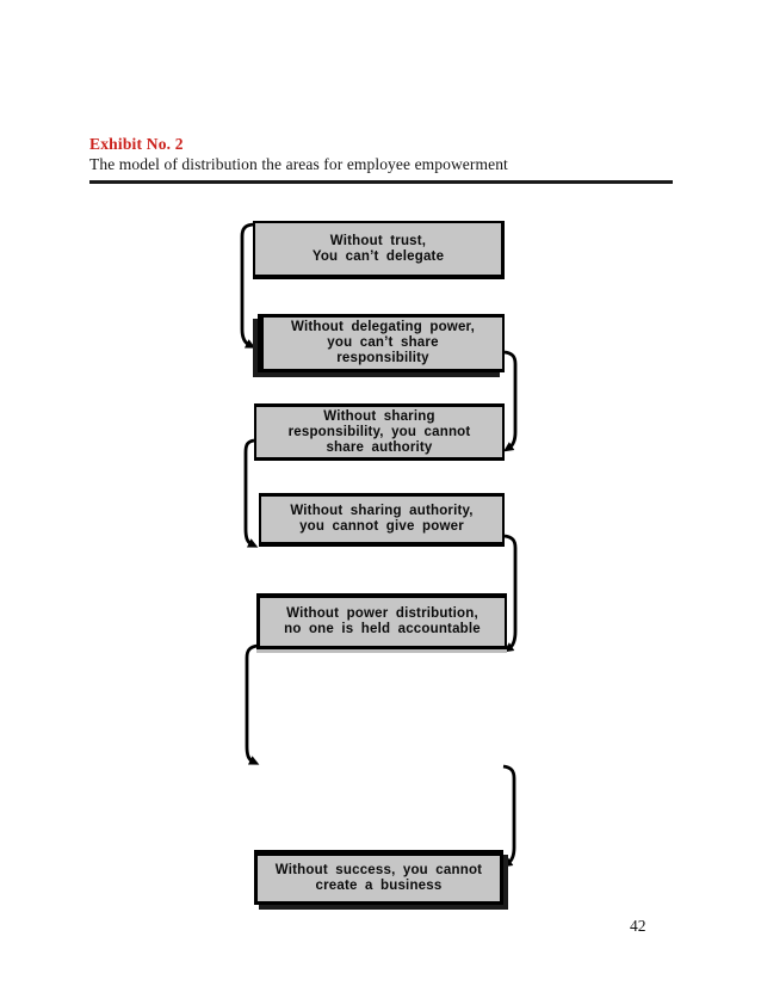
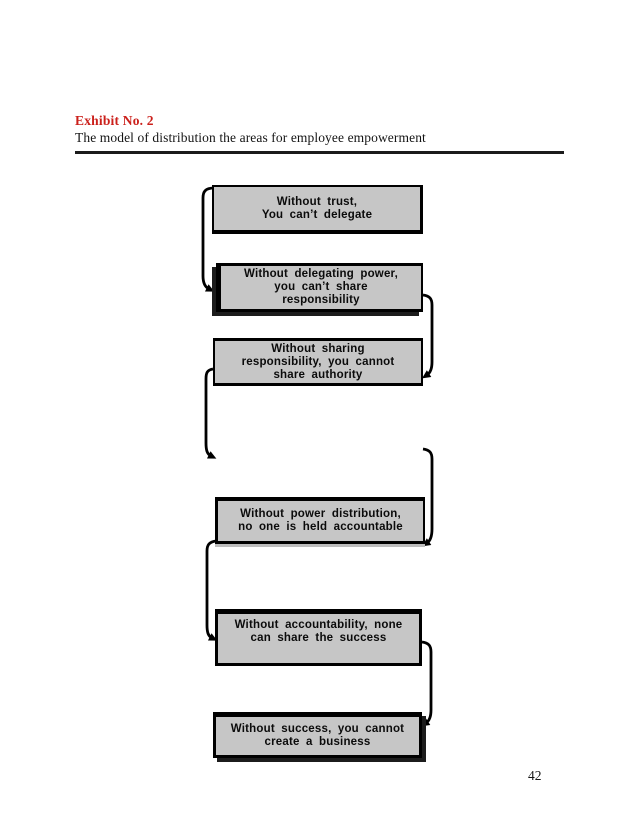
  Exhibit No. 2
  The model of distribution the areas for employee empowerment
  Without trust,
  You can’t delegate
  Without delegating power,
  you can’t share
  responsibility
  Without sharing
  responsibility, you cannot
  share authority
- Without sharing authority,
- you cannot give power
  Without power distribution,
  no one is held accountable
+ Without accountability, none
+ can share the success
  Without success, you cannot
  create a business
  42
